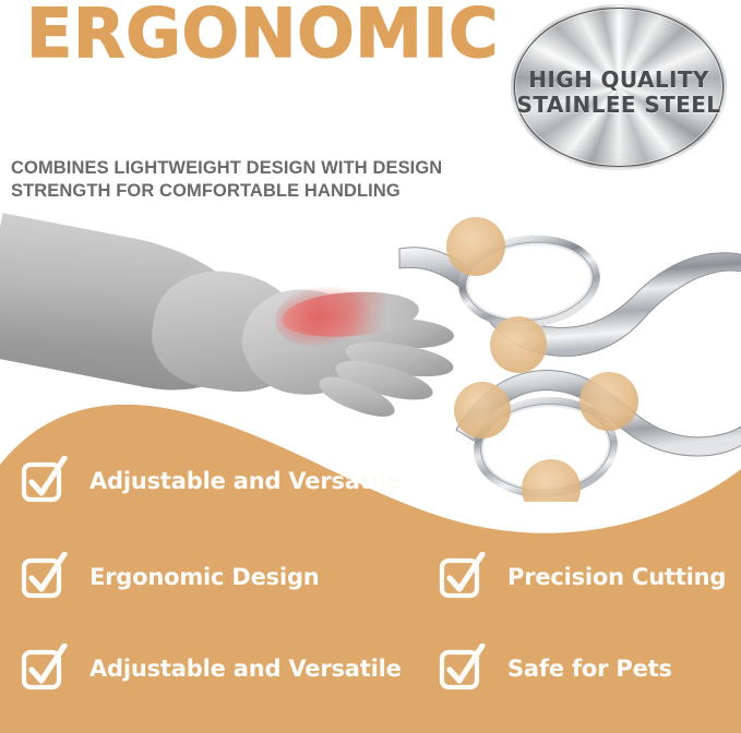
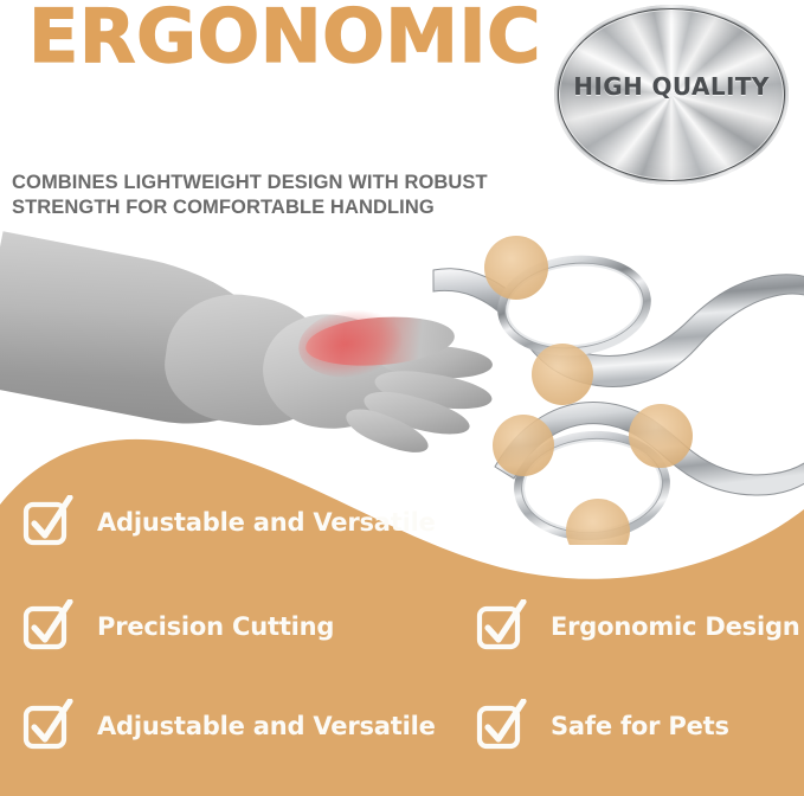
  ERGONOMIC
- COMBINES LIGHTWEIGHT DESIGN WITH DESIGN STRENGTH FOR COMFORTABLE HANDLING
+ COMBINES LIGHTWEIGHT DESIGN WITH ROBUST STRENGTH FOR COMFORTABLE HANDLING
  HIGH QUALITY
- STAINLEE STEEL
  Adjustable and Versatile
- Ergonomic Design
+ Precision Cutting
  Adjustable and Versatile
- Precision Cutting
+ Ergonomic Design
  Safe for Pets
